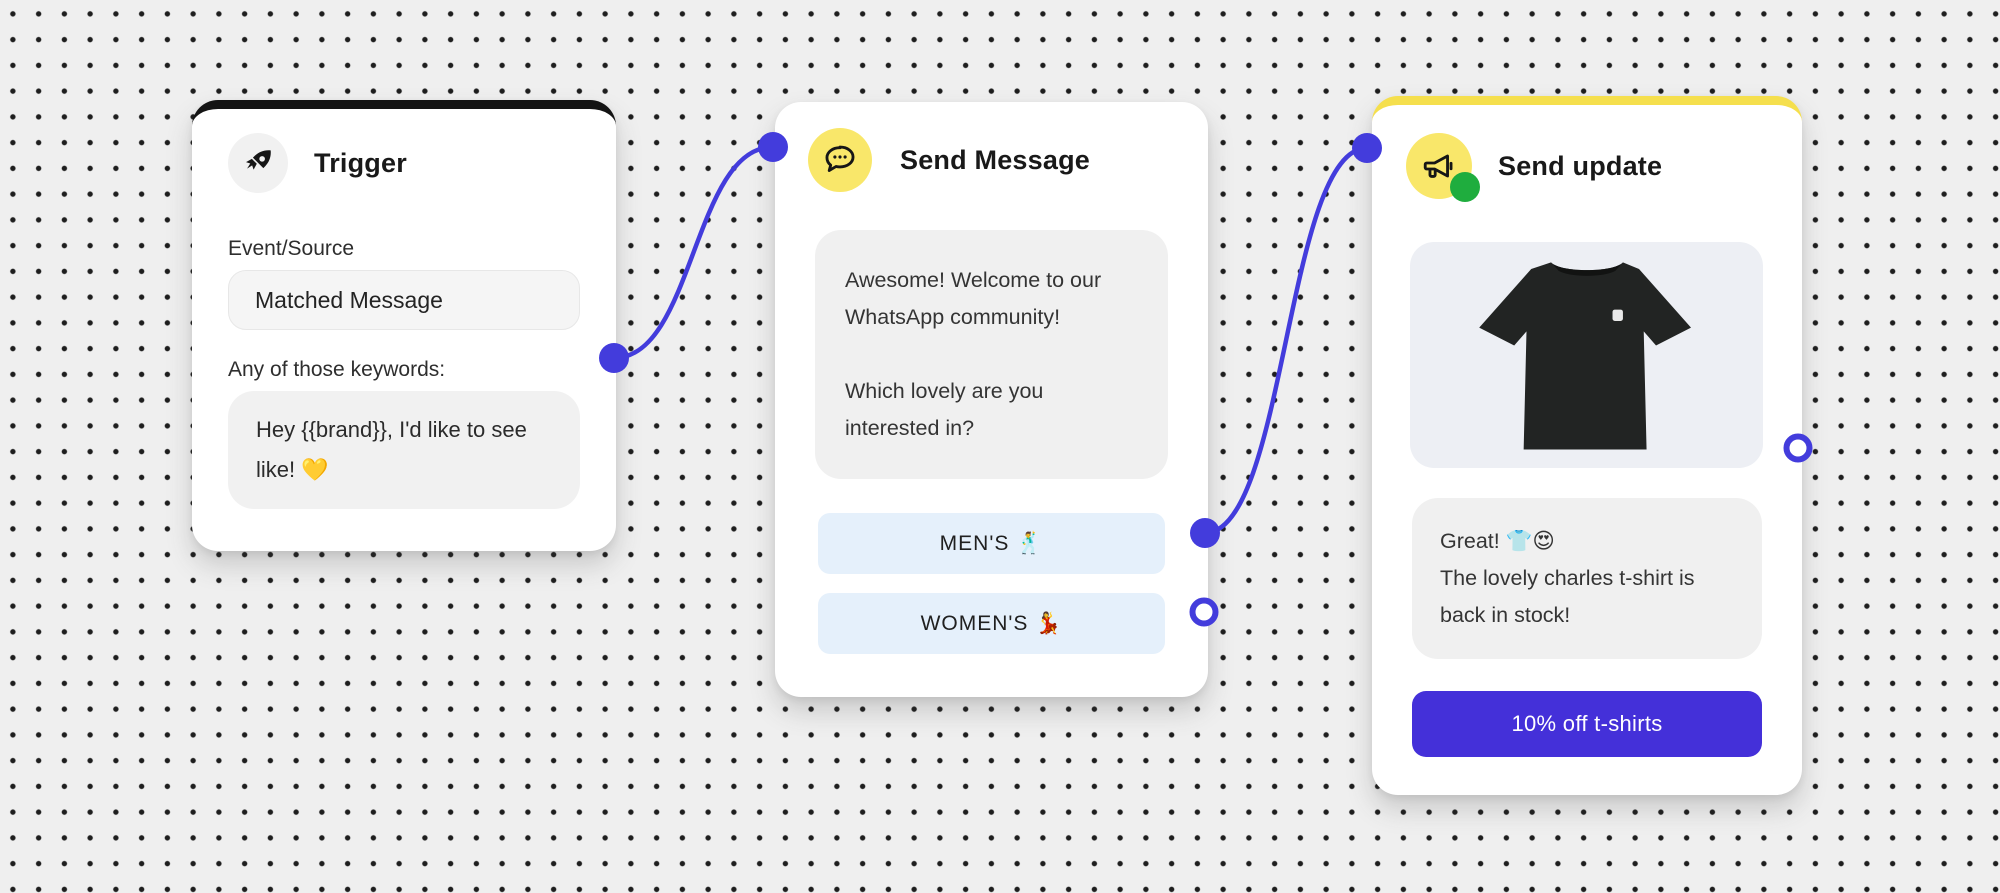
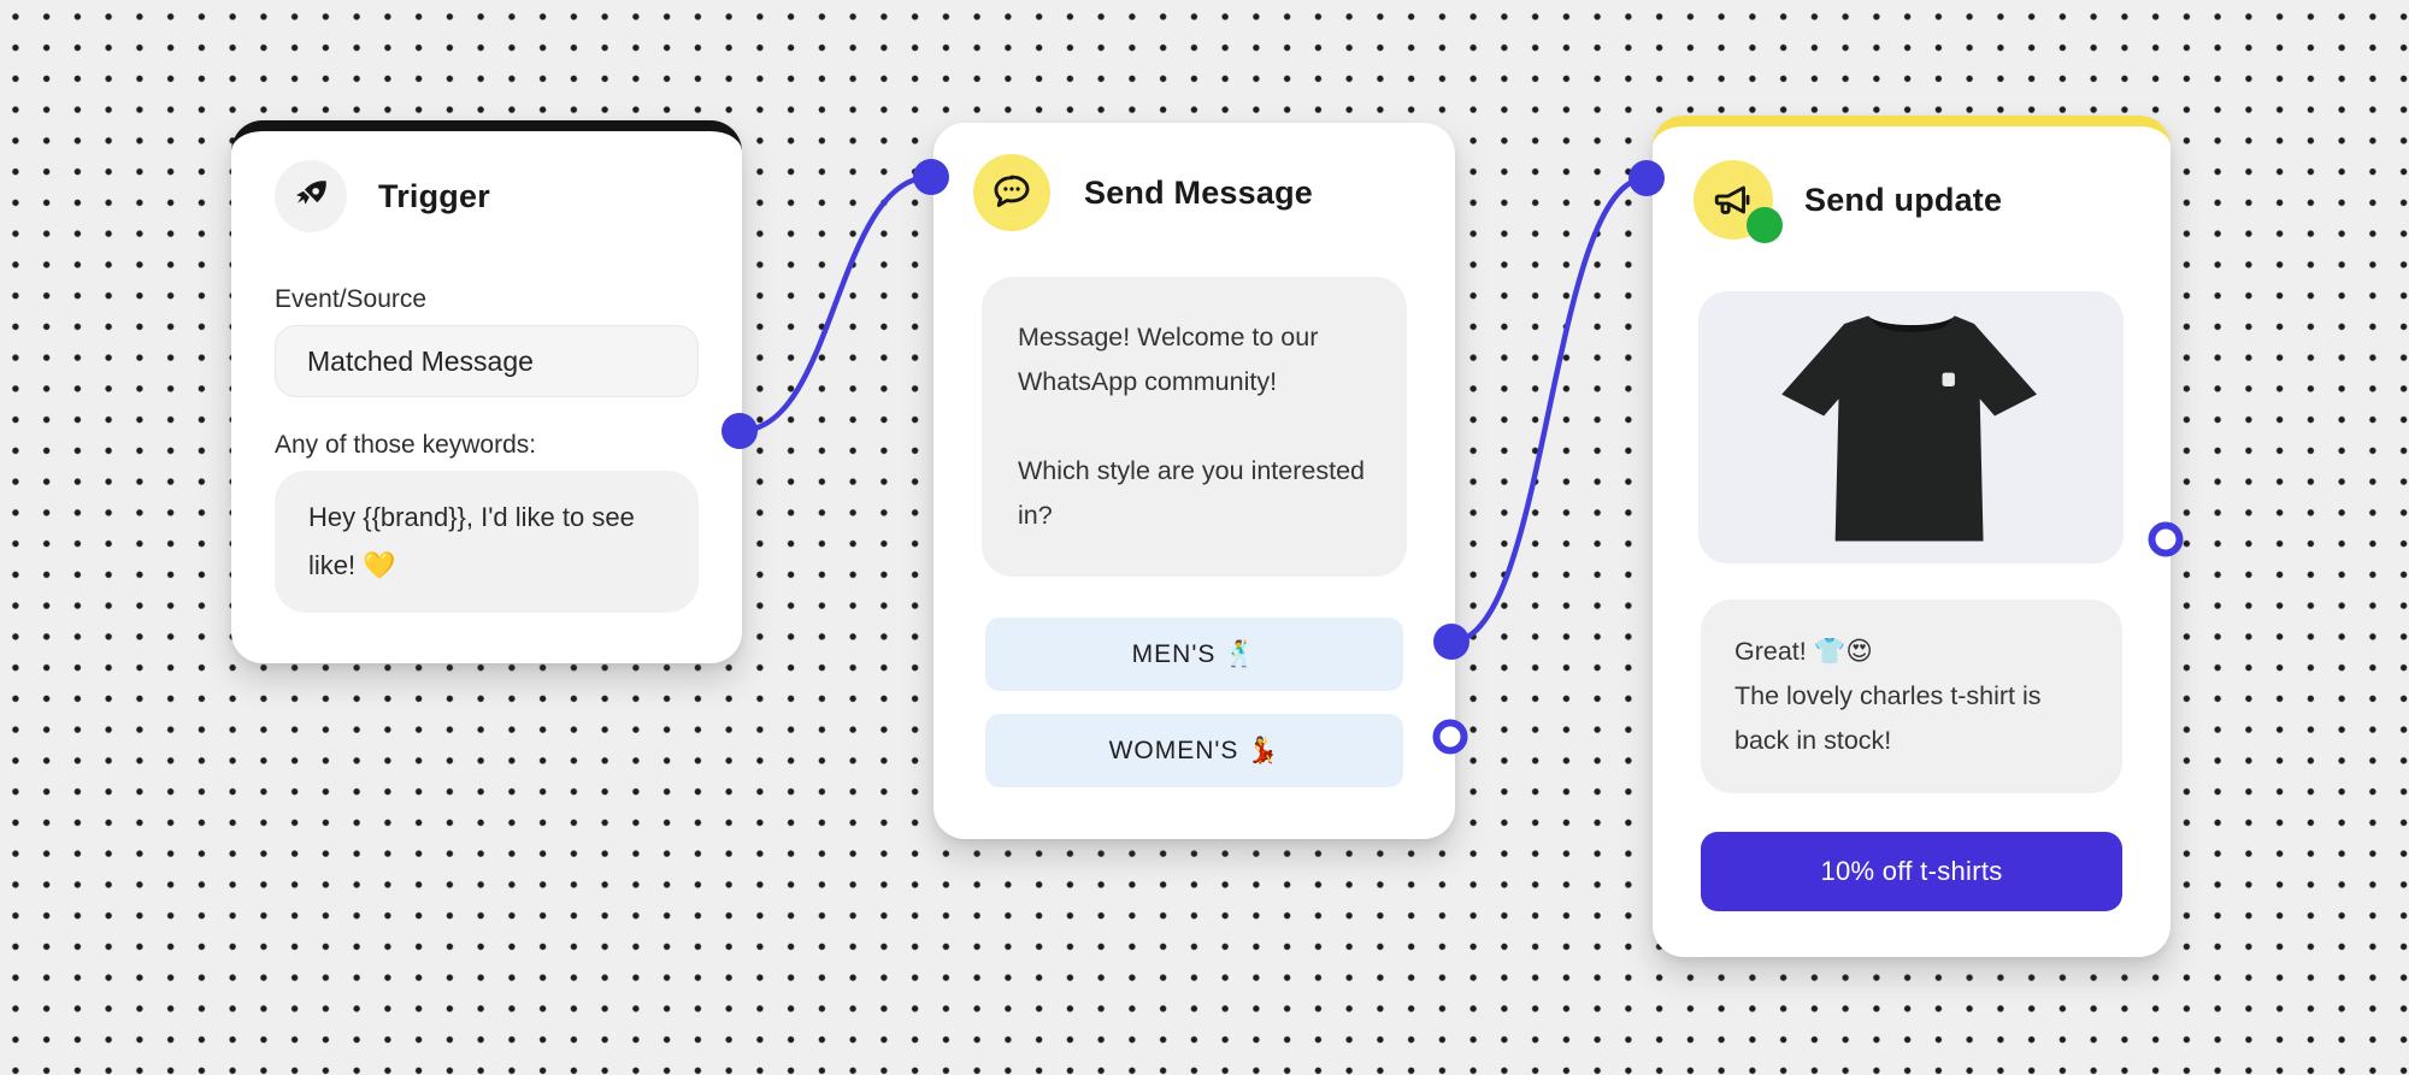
  Trigger
  Event/Source
  Matched Message
  Any of those keywords:
  Hey {{brand}}, I'd like to see like! 💛
  Send Message
- Awesome! Welcome to our WhatsApp community!
+ Message! Welcome to our WhatsApp community!
- Which lovely are you interested in?
+ Which style are you interested in?
  MEN'S 🕺
  WOMEN'S 💃
  Send update
  Great! 👕😍
  The lovely charles t-shirt is back in stock!
  10% off t-shirts
